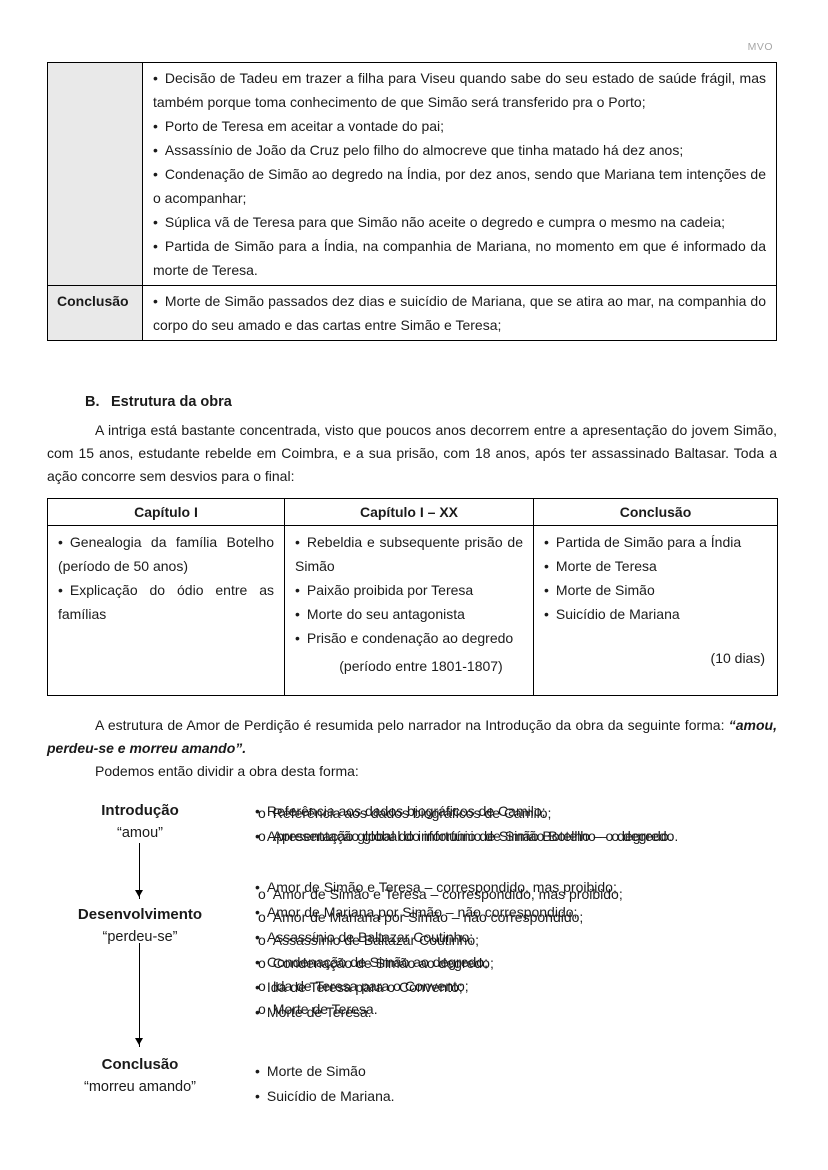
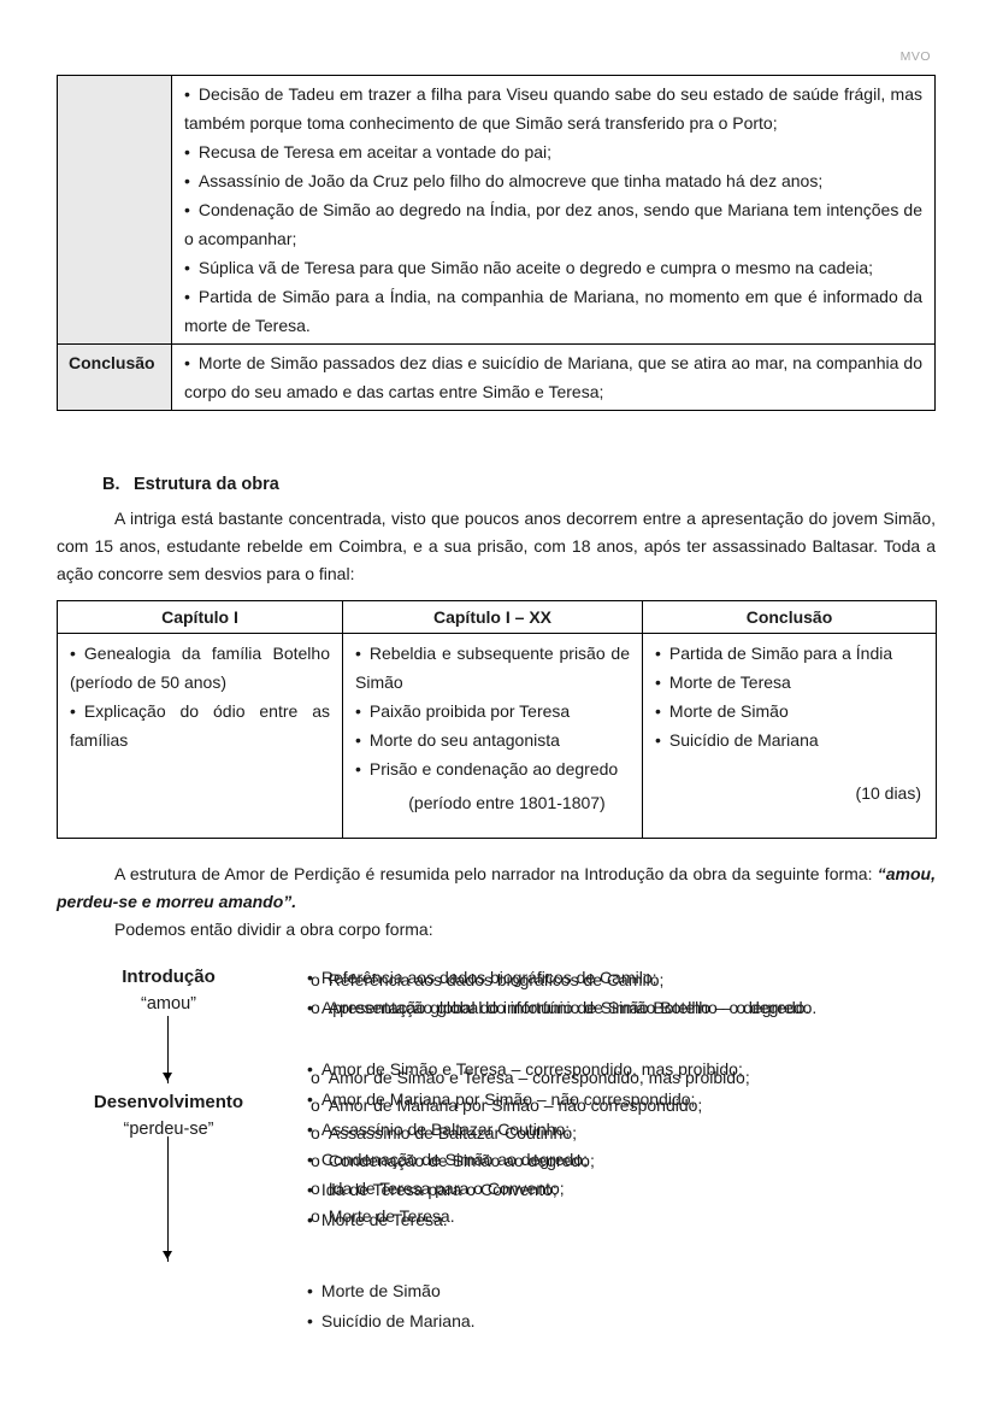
  MVO
- 	Decisão de Tadeu em trazer a filha para Viseu quando sabe do seu estado de saúde frágil, mas também porque toma conhecimento de que Simão será transferido pra o Porto;Porto de Teresa em aceitar a vontade do pai;Assassínio de João da Cruz pelo filho do almocreve que tinha matado há dez anos;Condenação de Simão ao degredo na Índia, por dez anos, sendo que Mariana tem intenções de o acompanhar;Súplica vã de Teresa para que Simão não aceite o degredo e cumpra o mesmo na cadeia;Partida de Simão para a Índia, na companhia de Mariana, no momento em que é informado da morte de Teresa.
+ 	Decisão de Tadeu em trazer a filha para Viseu quando sabe do seu estado de saúde frágil, mas também porque toma conhecimento de que Simão será transferido pra o Porto;Recusa de Teresa em aceitar a vontade do pai;Assassínio de João da Cruz pelo filho do almocreve que tinha matado há dez anos;Condenação de Simão ao degredo na Índia, por dez anos, sendo que Mariana tem intenções de o acompanhar;Súplica vã de Teresa para que Simão não aceite o degredo e cumpra o mesmo na cadeia;Partida de Simão para a Índia, na companhia de Mariana, no momento em que é informado da morte de Teresa.
  Conclusão	Morte de Simão passados dez dias e suicídio de Mariana, que se atira ao mar, na companhia do corpo do seu amado e das cartas entre Simão e Teresa;
  B. Estrutura da obra
  A intriga está bastante concentrada, visto que poucos anos decorrem entre a apresentação do jovem Simão, com 15 anos, estudante rebelde em Coimbra, e a sua prisão, com 18 anos, após ter assassinado Baltasar. Toda a ação concorre sem desvios para o final:
  Capítulo I	Capítulo I – XX	Conclusão
  Genealogia da família Botelho (período de 50 anos)Explicação do ódio entre as famílias	Rebeldia e subsequente prisão de SimãoPaixão proibida por TeresaMorte do seu antagonistaPrisão e condenação ao degredo (período entre 1801-1807)	Partida de Simão para a ÍndiaMorte de TeresaMorte de SimãoSuicídio de Mariana (10 dias)
  A estrutura de Amor de Perdição é resumida pelo narrador na Introdução da obra da seguinte forma: “amou, perdeu-se e morreu amando”.
- Podemos então dividir a obra desta forma:
+ Podemos então dividir a obra corpo forma:
  Introdução
  “amou”
  Referência aos dados biográficos de Camilo;
  Apresentação global do infortúnio de Simão Botelho – o degredo.
  Referência aos dados biográficos de Camilo;
  Apresentação global do infortúnio de Simão Botelho – o degredo.
  Desenvolvimento
  “perdeu-se”
  Amor de Simão e Teresa – correspondido, mas proibido;
  Amor de Mariana por Simão – não correspondido;
  Assassínio de Baltazar Coutinho;
  Condenação de Simão ao degredo;
  Ida de Teresa para o Convento;
  Morte de Teresa.
  Amor de Simão e Teresa – correspondido, mas proibido;
  Amor de Mariana por Simão – não correspondido;
  Assassínio de Baltazar Coutinho;
  Condenação de Simão ao degredo;
  Ida de Teresa para o Convento;
  Morte de Teresa.
- Conclusão
- “morreu amando”
  Morte de Simão
  Suicídio de Mariana.
